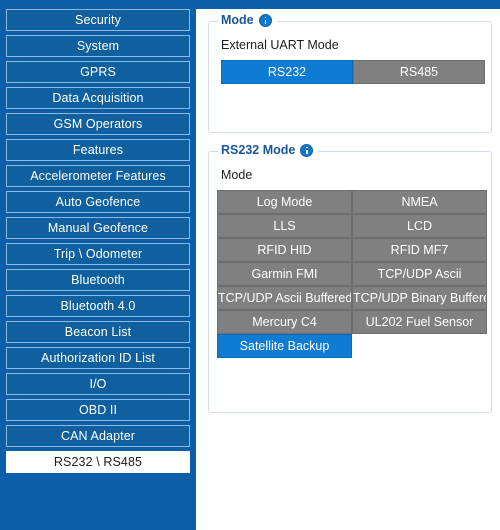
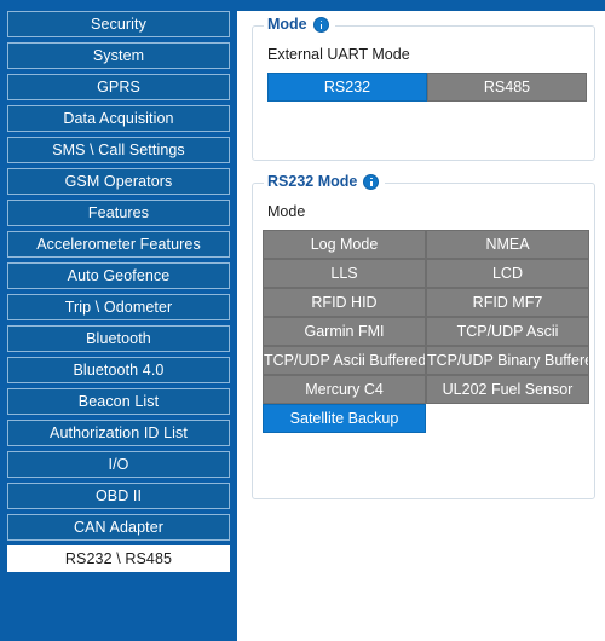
  Security
  System
  GPRS
  Data Acquisition
+ SMS \ Call Settings
  GSM Operators
  Features
  Accelerometer Features
  Auto Geofence
- Manual Geofence
  Trip \ Odometer
  Bluetooth
  Bluetooth 4.0
  Beacon List
  Authorization ID List
  I/O
  OBD II
  CAN Adapter
  RS232 \ RS485
  Mode
  External UART Mode
  RS232
  RS485
  RS232 Mode
  Mode
  Log Mode
  NMEA
  LLS
  LCD
  RFID HID
  RFID MF7
  Garmin FMI
  TCP/UDP Ascii
  TCP/UDP Ascii Buffered
  TCP/UDP Binary Buffer
  Mercury C4
  UL202 Fuel Sensor
  Satellite Backup
